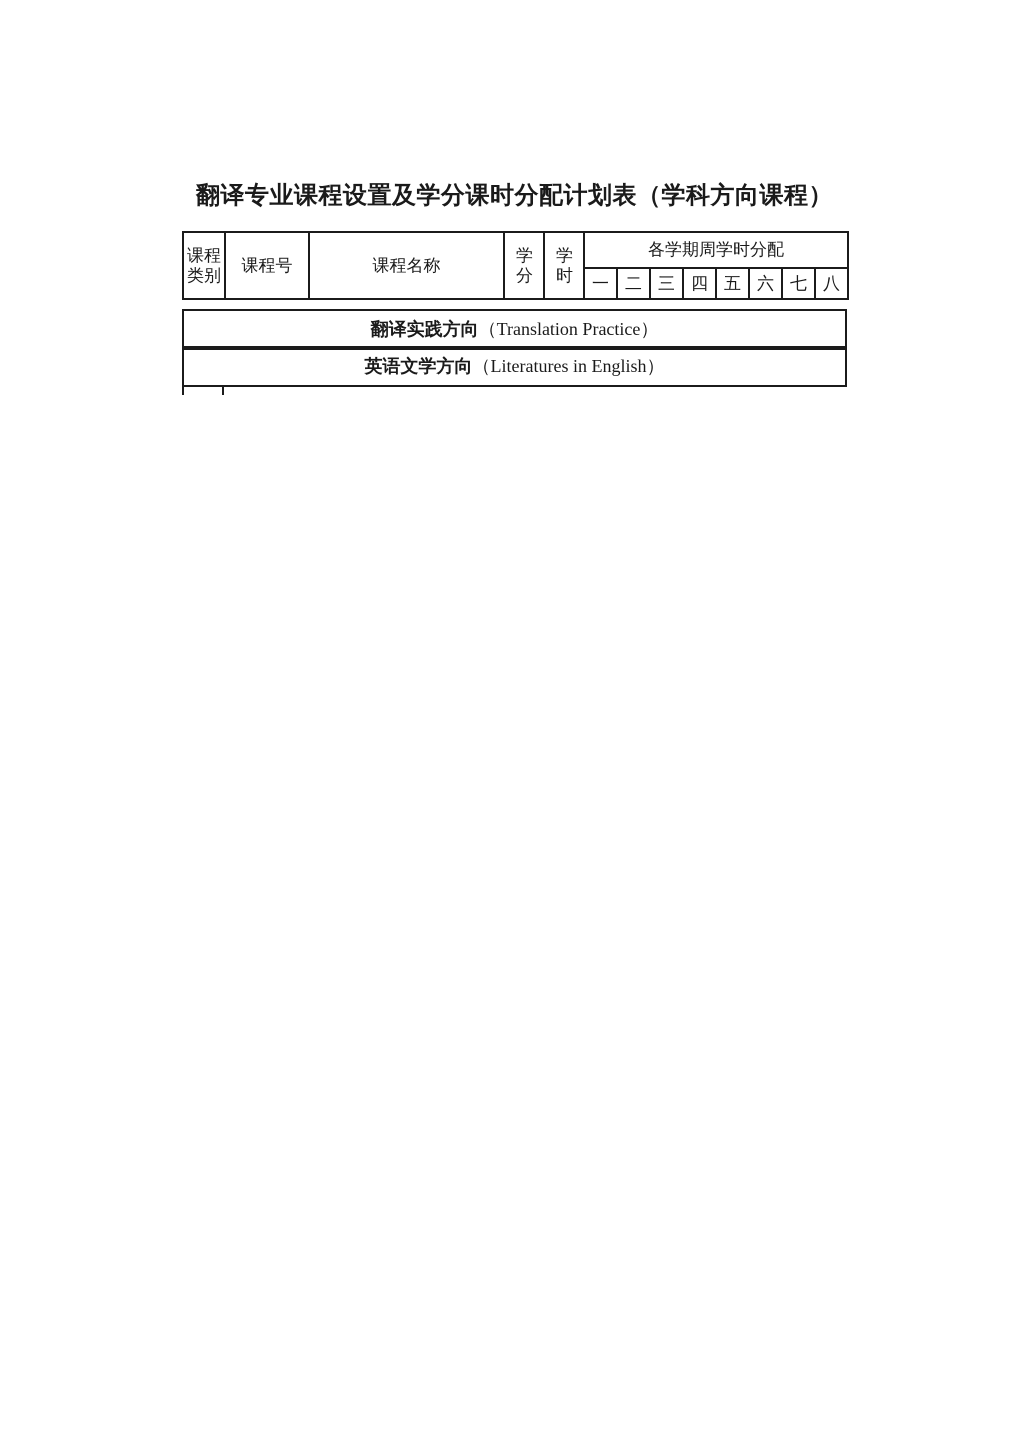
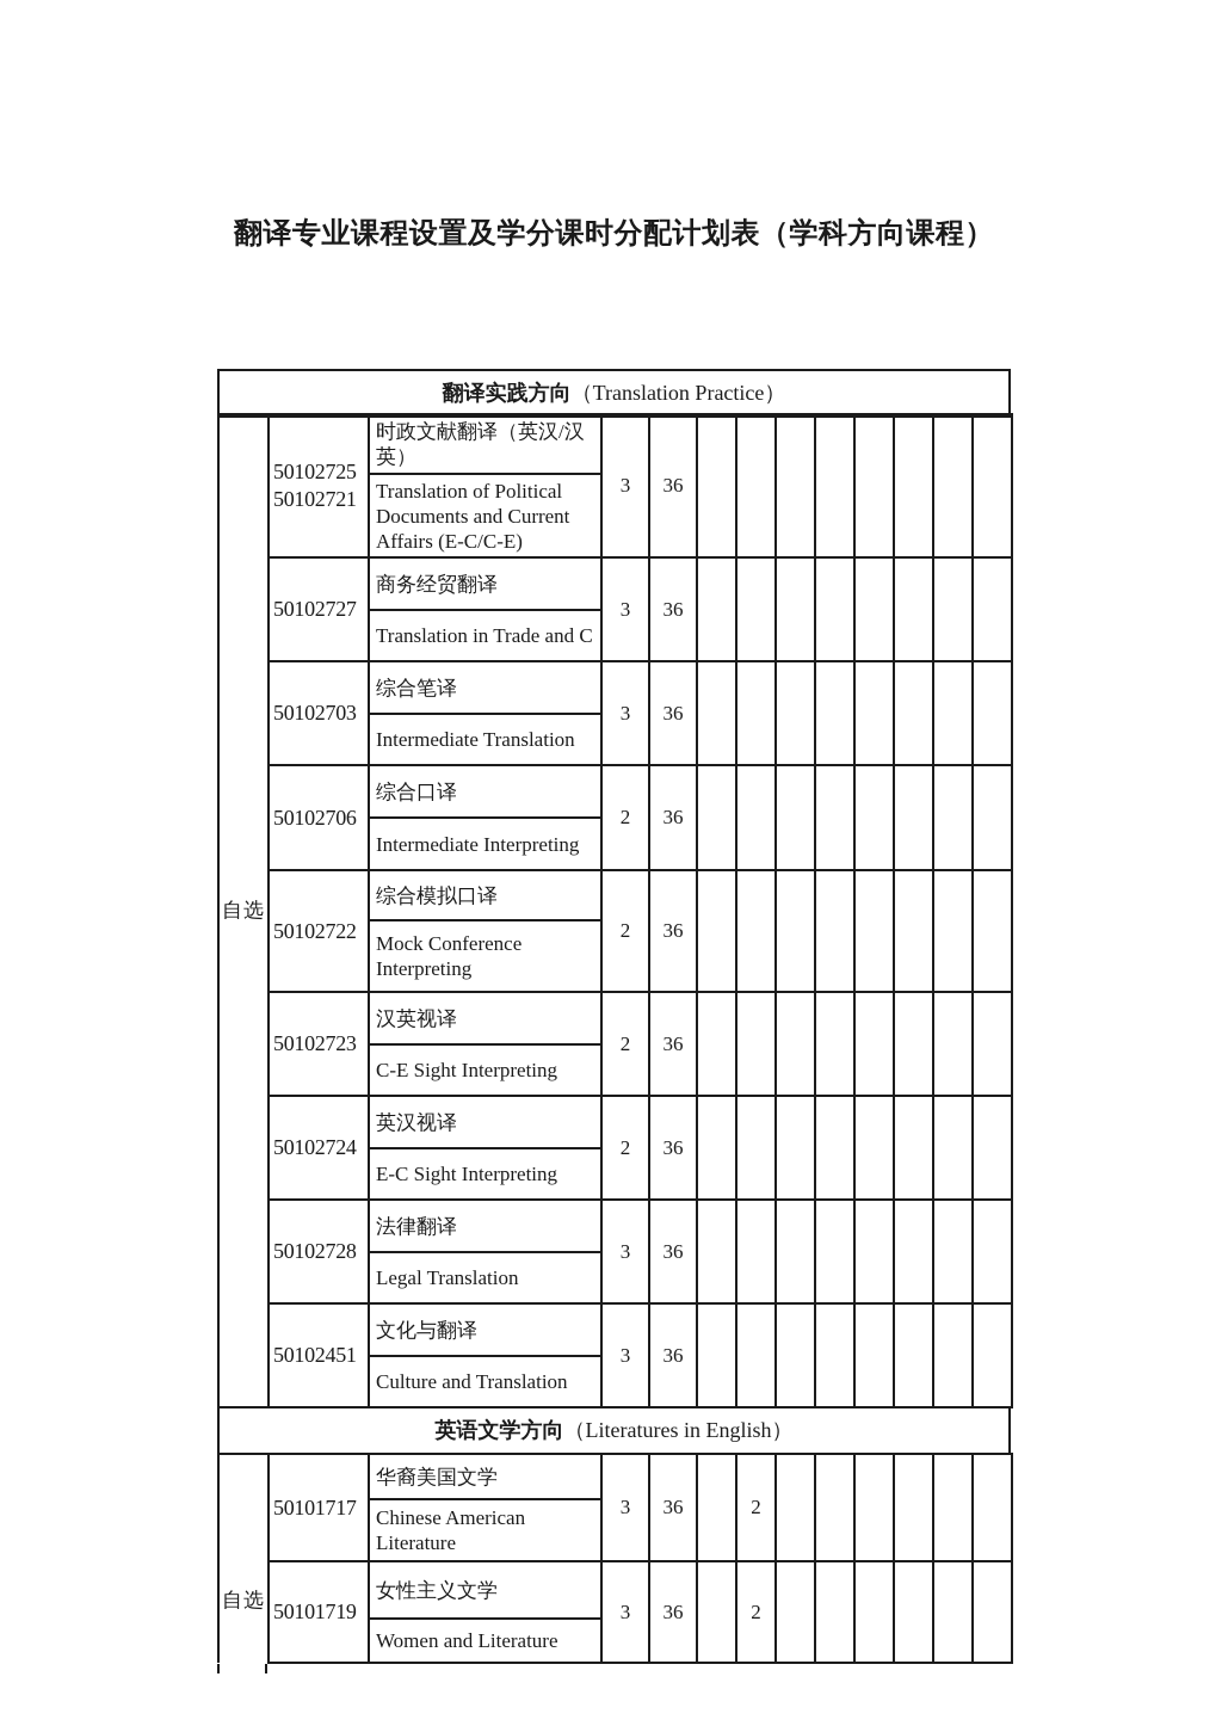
  翻译专业课程设置及学分课时分配计划表（学科方向课程）
- 课程类别	课程号	课程名称	学分	学时	各学期周学时分配
- 一	二	三	四	五	六	七	八
  翻译实践方向
  （Translation Practice）
+ 自选	50102725 50102721	时政文献翻译（英汉/汉英）	3	36
+ Translation of Political Documents and Current Affairs (E-C/C-E)
+ 50102727	商务经贸翻译	3	36
+ Translation in Trade and C
+ 50102703	综合笔译	3	36
+ Intermediate Translation
+ 50102706	综合口译	2	36
+ Intermediate Interpreting
+ 50102722	综合模拟口译	2	36
+ Mock Conference Interpreting
+ 50102723	汉英视译	2	36
+ C-E Sight Interpreting
+ 50102724	英汉视译	2	36
+ E-C Sight Interpreting
+ 50102728	法律翻译	3	36
+ Legal Translation
+ 50102451	文化与翻译	3	36
+ Culture and Translation
  英语文学方向
  （Literatures in English）
+ 自选	50101717	华裔美国文学	3	36		2
+ Chinese American Literature
+ 50101719	女性主义文学	3	36		2
+ Women and Literature
